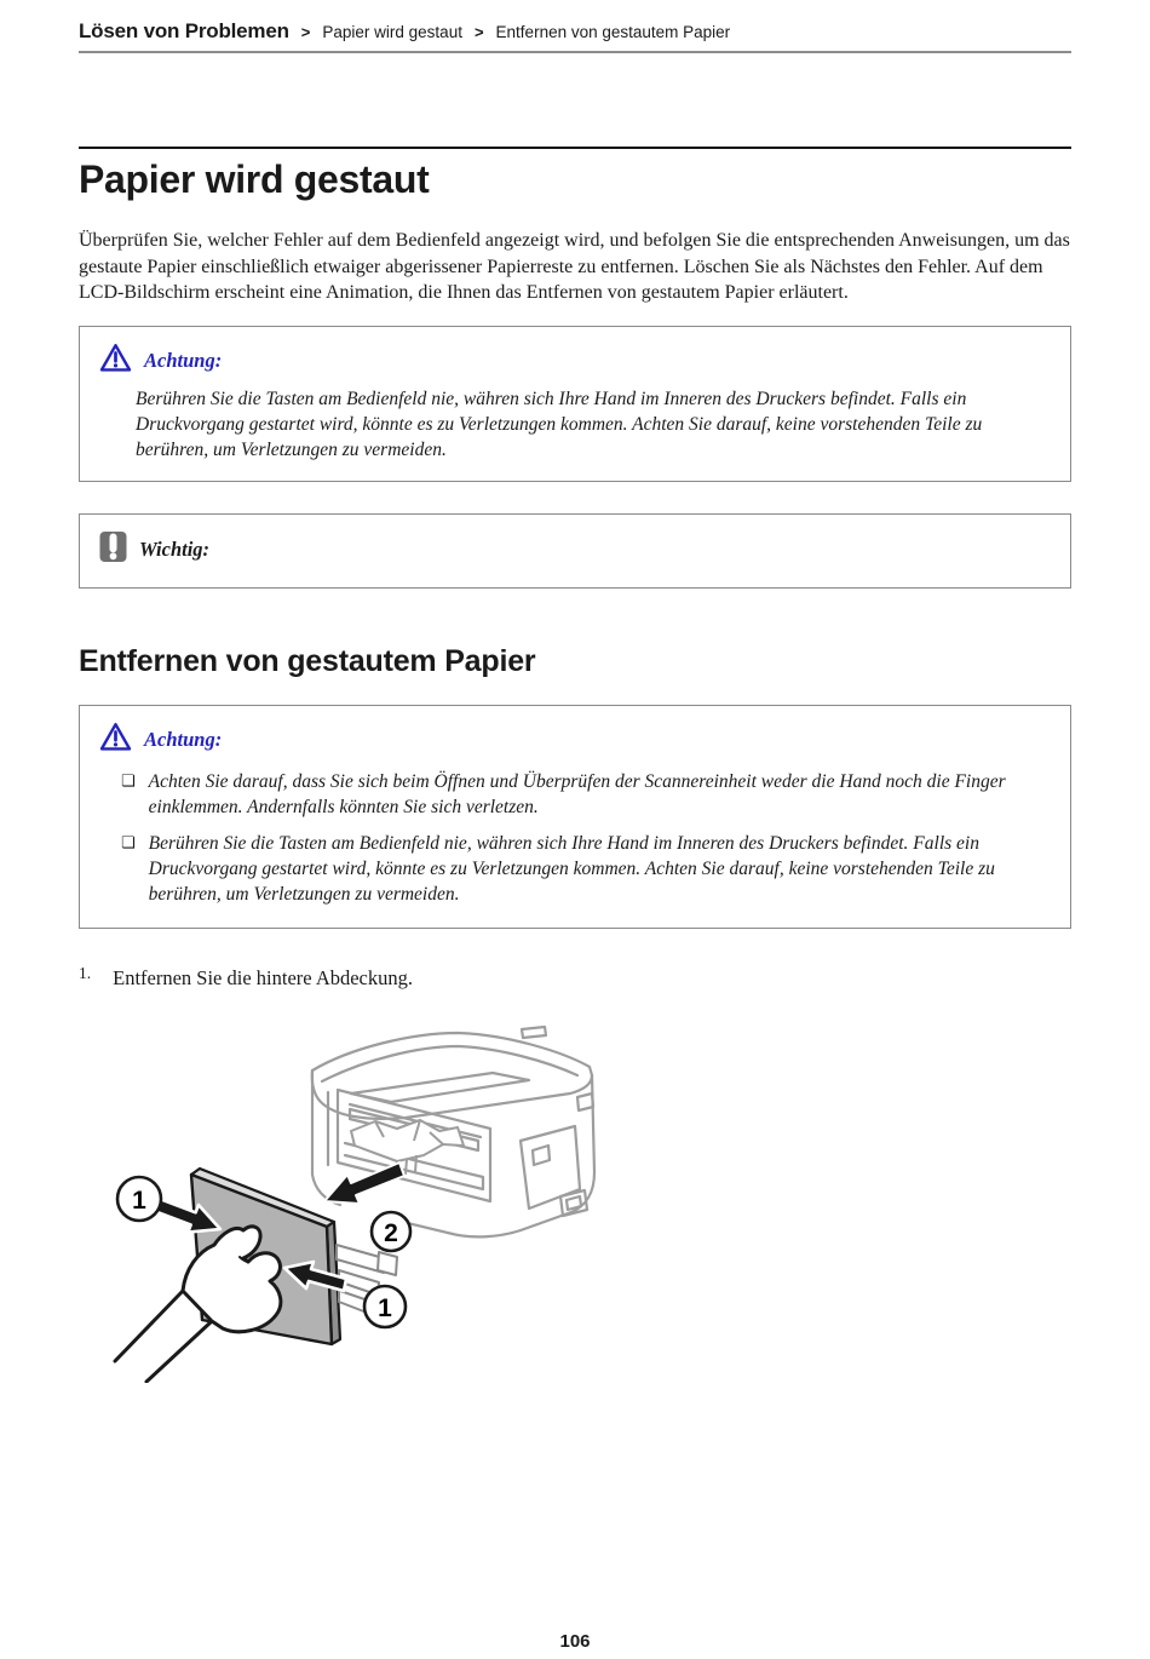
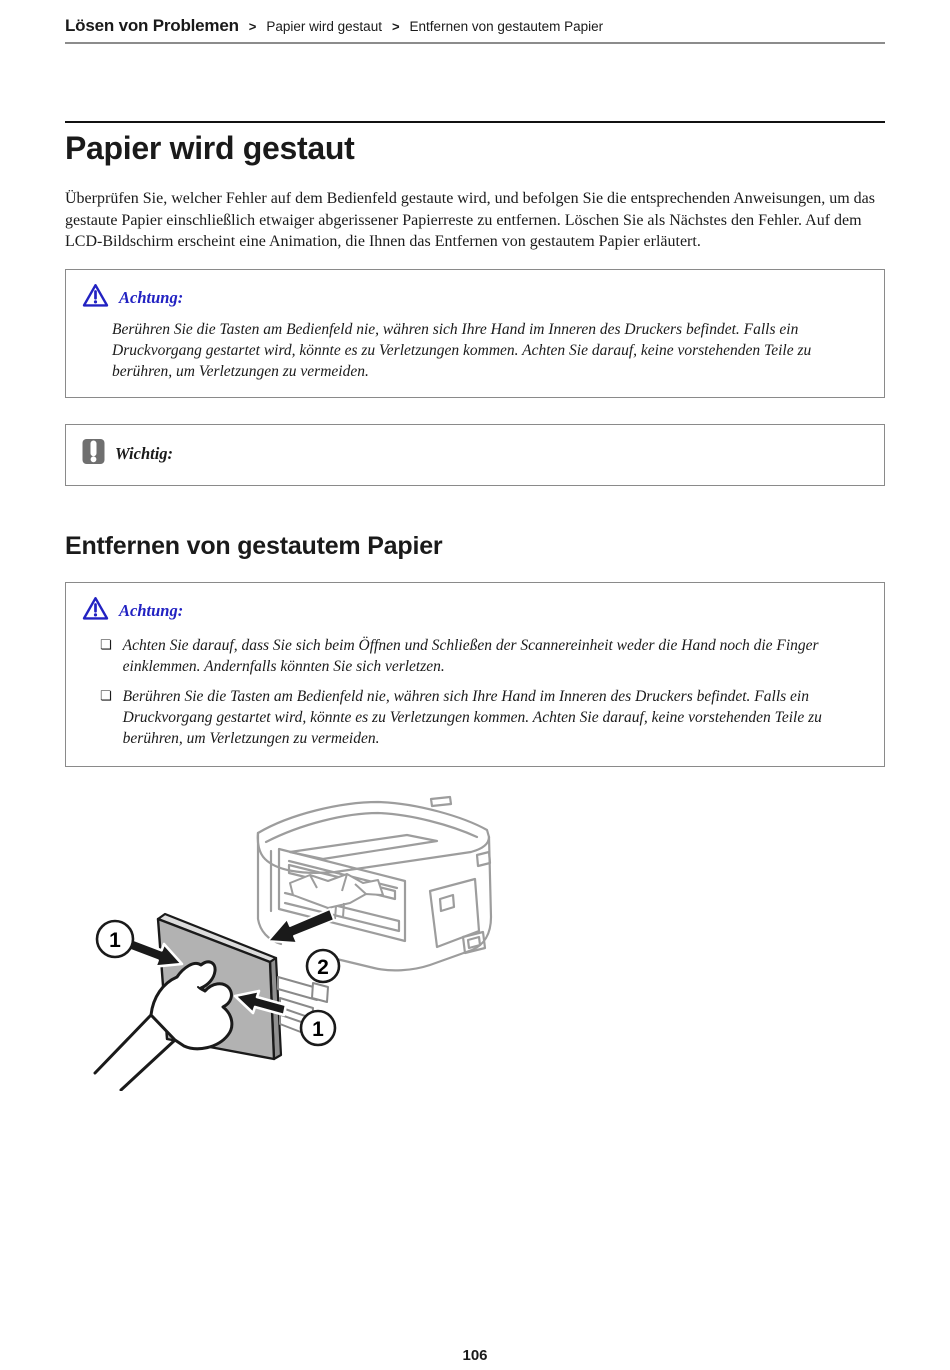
  Lösen von Problemen
  >
  Papier wird gestaut
  >
  Entfernen von gestautem Papier
  Papier wird gestaut
- Überprüfen Sie, welcher Fehler auf dem Bedienfeld angezeigt wird, und befolgen Sie die entsprechenden Anweisungen, um das gestaute Papier einschließlich etwaiger abgerissener Papierreste zu entfernen. Löschen Sie als Nächstes den Fehler. Auf dem LCD-Bildschirm erscheint eine Animation, die Ihnen das Entfernen von gestautem Papier erläutert.
+ Überprüfen Sie, welcher Fehler auf dem Bedienfeld gestaute wird, und befolgen Sie die entsprechenden Anweisungen, um das gestaute Papier einschließlich etwaiger abgerissener Papierreste zu entfernen. Löschen Sie als Nächstes den Fehler. Auf dem LCD-Bildschirm erscheint eine Animation, die Ihnen das Entfernen von gestautem Papier erläutert.
  Achtung:
  Berühren Sie die Tasten am Bedienfeld nie, währen sich Ihre Hand im Inneren des Druckers befindet. Falls ein Druckvorgang gestartet wird, könnte es zu Verletzungen kommen. Achten Sie darauf, keine vorstehenden Teile zu berühren, um Verletzungen zu vermeiden.
  Wichtig:
  Entfernen von gestautem Papier
  Achtung:
  ❏
- Achten Sie darauf, dass Sie sich beim Öffnen und Überprüfen der Scannereinheit weder die Hand noch die Finger einklemmen. Andernfalls könnten Sie sich verletzen.
+ Achten Sie darauf, dass Sie sich beim Öffnen und Schließen der Scannereinheit weder die Hand noch die Finger einklemmen. Andernfalls könnten Sie sich verletzen.
  ❏
  Berühren Sie die Tasten am Bedienfeld nie, währen sich Ihre Hand im Inneren des Druckers befindet. Falls ein Druckvorgang gestartet wird, könnte es zu Verletzungen kommen. Achten Sie darauf, keine vorstehenden Teile zu berühren, um Verletzungen zu vermeiden.
- 1. Entfernen Sie die hintere Abdeckung.
  1
  2
  1
  106
